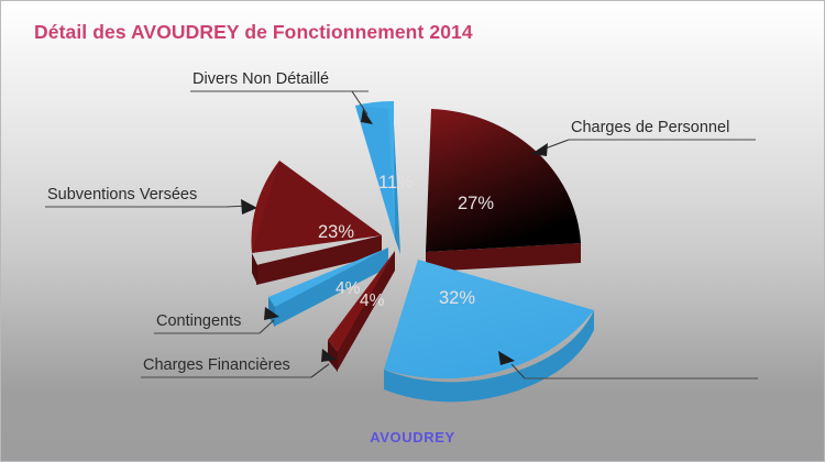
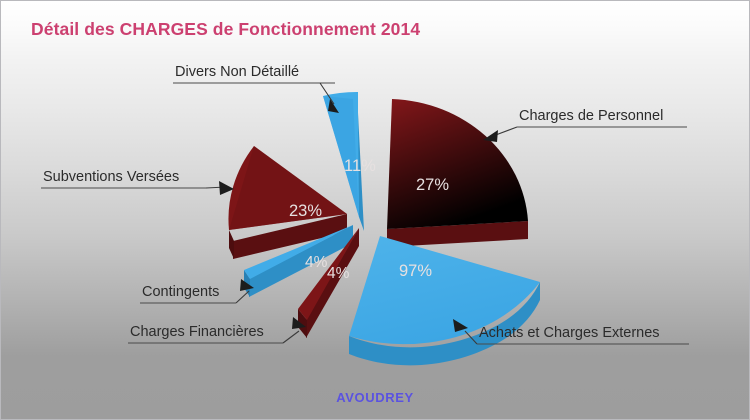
- Détail des AVOUDREY de Fonctionnement 2014
+ Détail des CHARGES de Fonctionnement 2014
  27%
- 32%
+ 97%
  4%
  4%
  23%
  11%
  Divers Non Détaillé
  Charges de Personnel
  Subventions Versées
  Contingents
  Charges Financières
+ Achats et Charges Externes
  AVOUDREY
